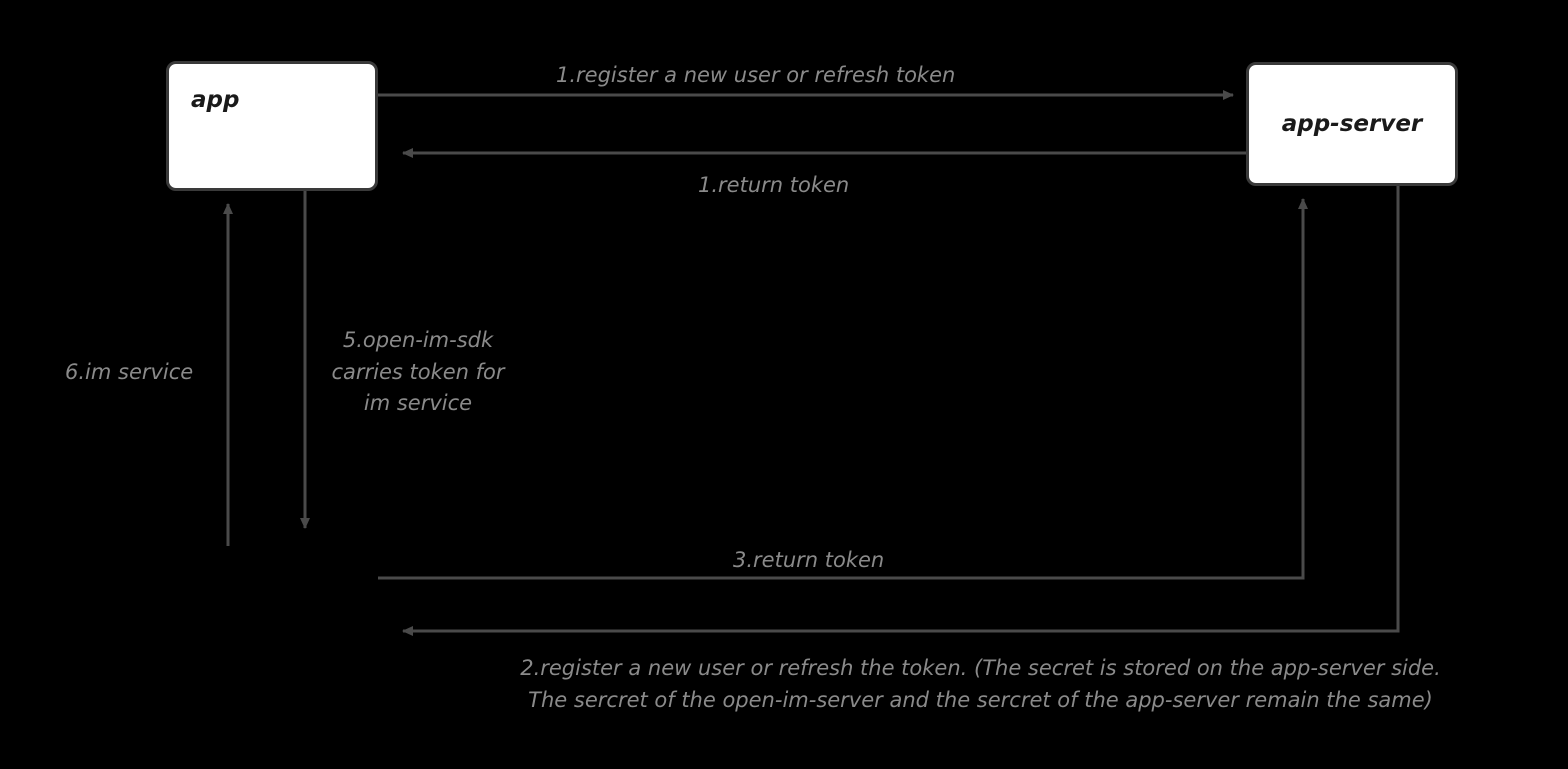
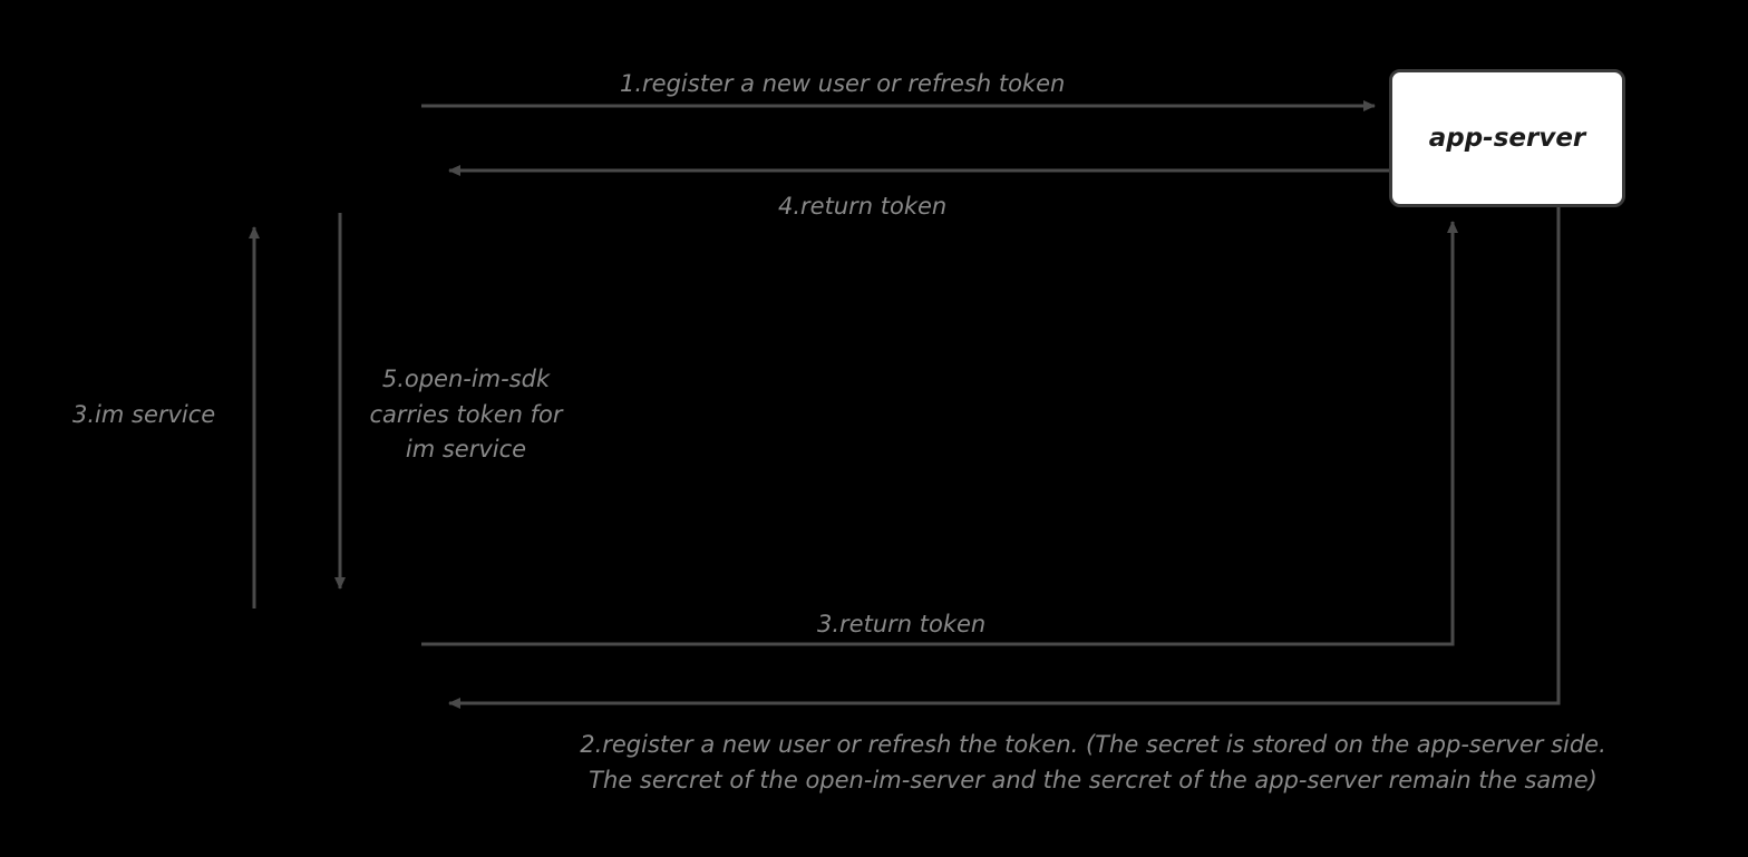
- app
  app-server
  1.register a new user or refresh token
- 1.return token
+ 4.return token
  3.return token
- 6.im service
+ 3.im service
  5.open-im-sdk
  carries token for
  im service
  2.register a new user or refresh the token. (The secret is stored on the app-server side.
  The sercret of the open-im-server and the sercret of the app-server remain the same)
